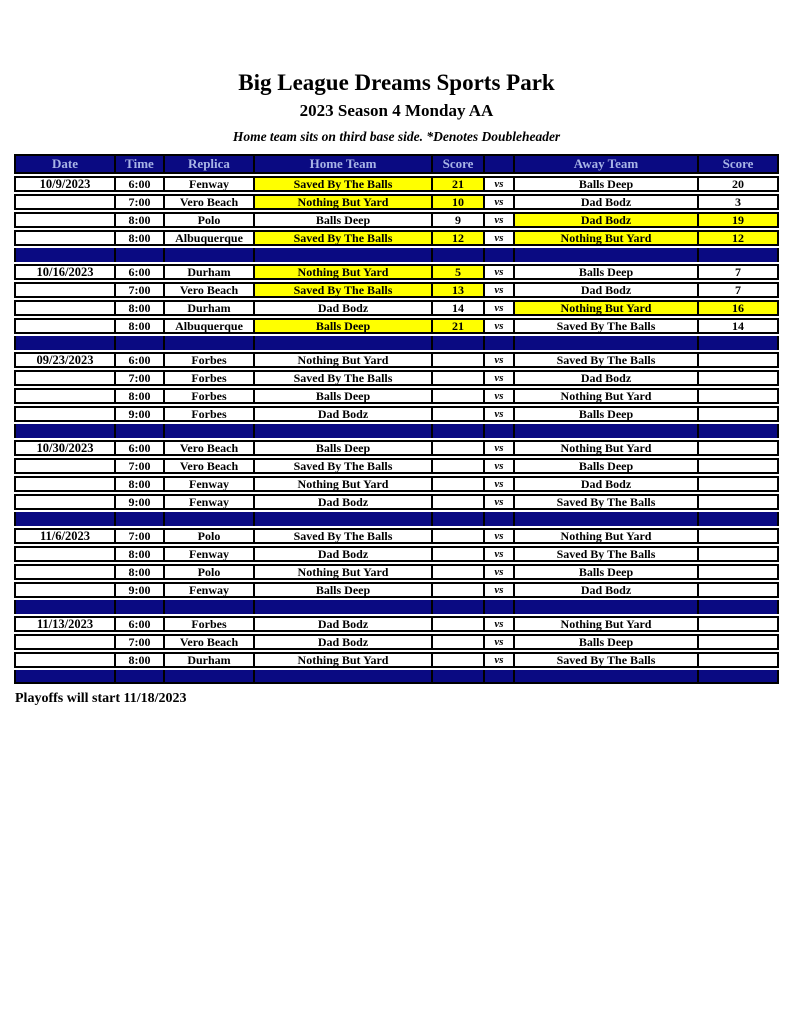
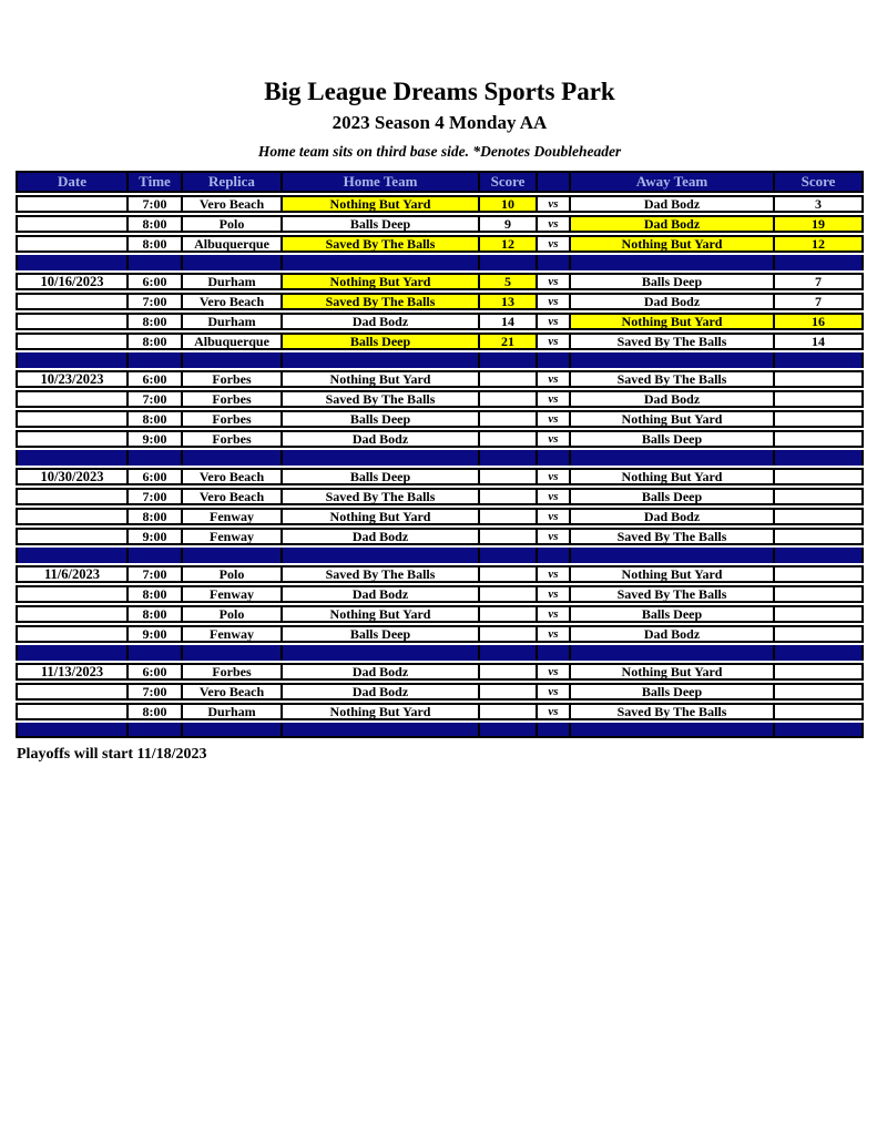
  Big League Dreams Sports Park
  2023 Season 4 Monday AA
  Home team sits on third base side. *Denotes Doubleheader
  Date	Time	Replica	Home Team	Score		Away Team	Score
- 10/9/2023	6:00	Fenway	Saved By The Balls	21	vs	Balls Deep	20
  	7:00	Vero Beach	Nothing But Yard	10	vs	Dad Bodz	3
  	8:00	Polo	Balls Deep	9	vs	Dad Bodz	19
  	8:00	Albuquerque	Saved By The Balls	12	vs	Nothing But Yard	12
  10/16/2023	6:00	Durham	Nothing But Yard	5	vs	Balls Deep	7
  	7:00	Vero Beach	Saved By The Balls	13	vs	Dad Bodz	7
  	8:00	Durham	Dad Bodz	14	vs	Nothing But Yard	16
  	8:00	Albuquerque	Balls Deep	21	vs	Saved By The Balls	14
- 09/23/2023	6:00	Forbes	Nothing But Yard		vs	Saved By The Balls
+ 10/23/2023	6:00	Forbes	Nothing But Yard		vs	Saved By The Balls
  	7:00	Forbes	Saved By The Balls		vs	Dad Bodz
  	8:00	Forbes	Balls Deep		vs	Nothing But Yard
  	9:00	Forbes	Dad Bodz		vs	Balls Deep
  10/30/2023	6:00	Vero Beach	Balls Deep		vs	Nothing But Yard
  	7:00	Vero Beach	Saved By The Balls		vs	Balls Deep
  	8:00	Fenway	Nothing But Yard		vs	Dad Bodz
  	9:00	Fenway	Dad Bodz		vs	Saved By The Balls
  11/6/2023	7:00	Polo	Saved By The Balls		vs	Nothing But Yard
  	8:00	Fenway	Dad Bodz		vs	Saved By The Balls
  	8:00	Polo	Nothing But Yard		vs	Balls Deep
  	9:00	Fenway	Balls Deep		vs	Dad Bodz
  11/13/2023	6:00	Forbes	Dad Bodz		vs	Nothing But Yard
  	7:00	Vero Beach	Dad Bodz		vs	Balls Deep
  	8:00	Durham	Nothing But Yard		vs	Saved By The Balls
  Playoffs will start 11/18/2023
